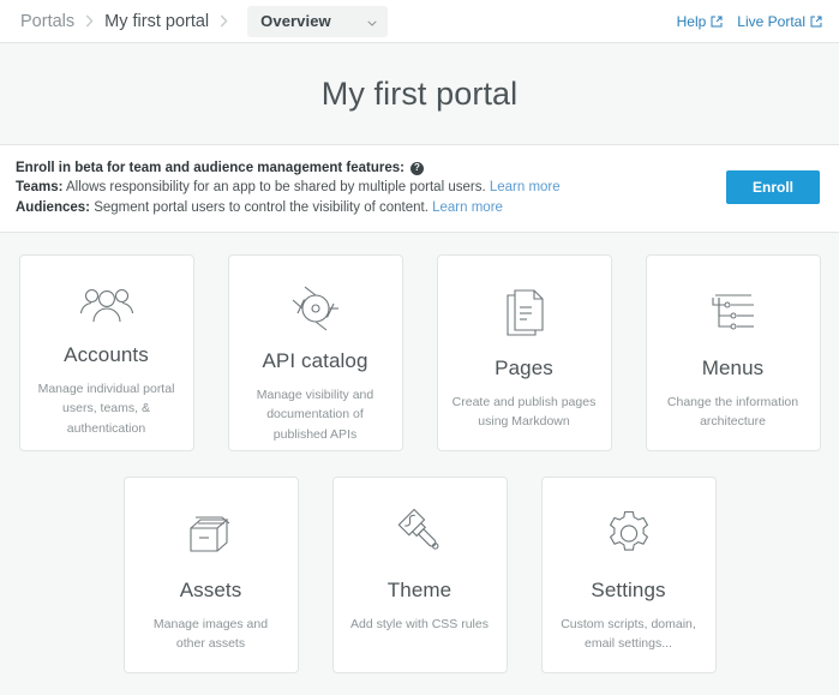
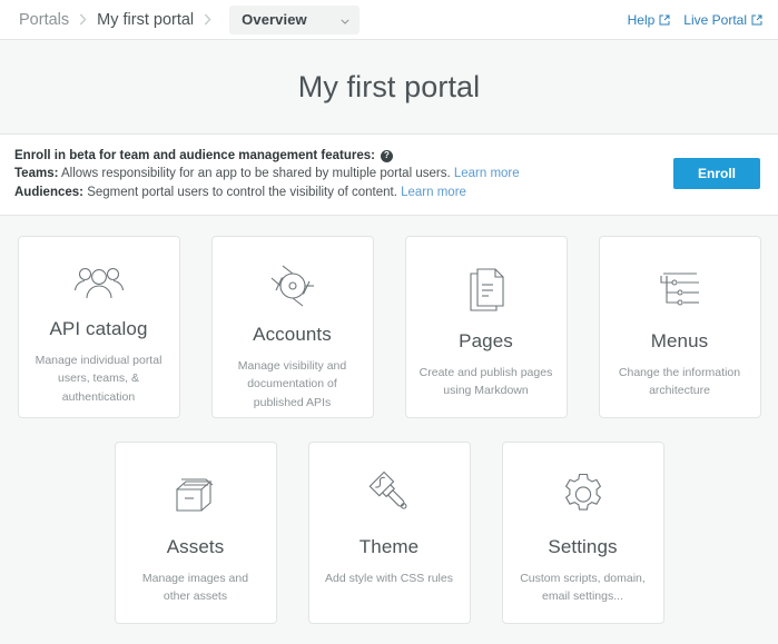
  Portals
  My first portal
  Overview
  Help
  Live Portal
  My first portal
  Enroll in beta for team and audience management features:
  ?
  Teams: Allows responsibility for an app to be shared by multiple portal users. Learn more
  Audiences: Segment portal users to control the visibility of content. Learn more
  Enroll
- Accounts
+ API catalog
  Manage individual portal users, teams, & authentication
- API catalog
+ Accounts
  Manage visibility and documentation of published APIs
  Pages
  Create and publish pages using Markdown
  Menus
  Change the information architecture
  Assets
  Manage images and other assets
  Theme
  Add style with CSS rules
  Settings
  Custom scripts, domain, email settings...
